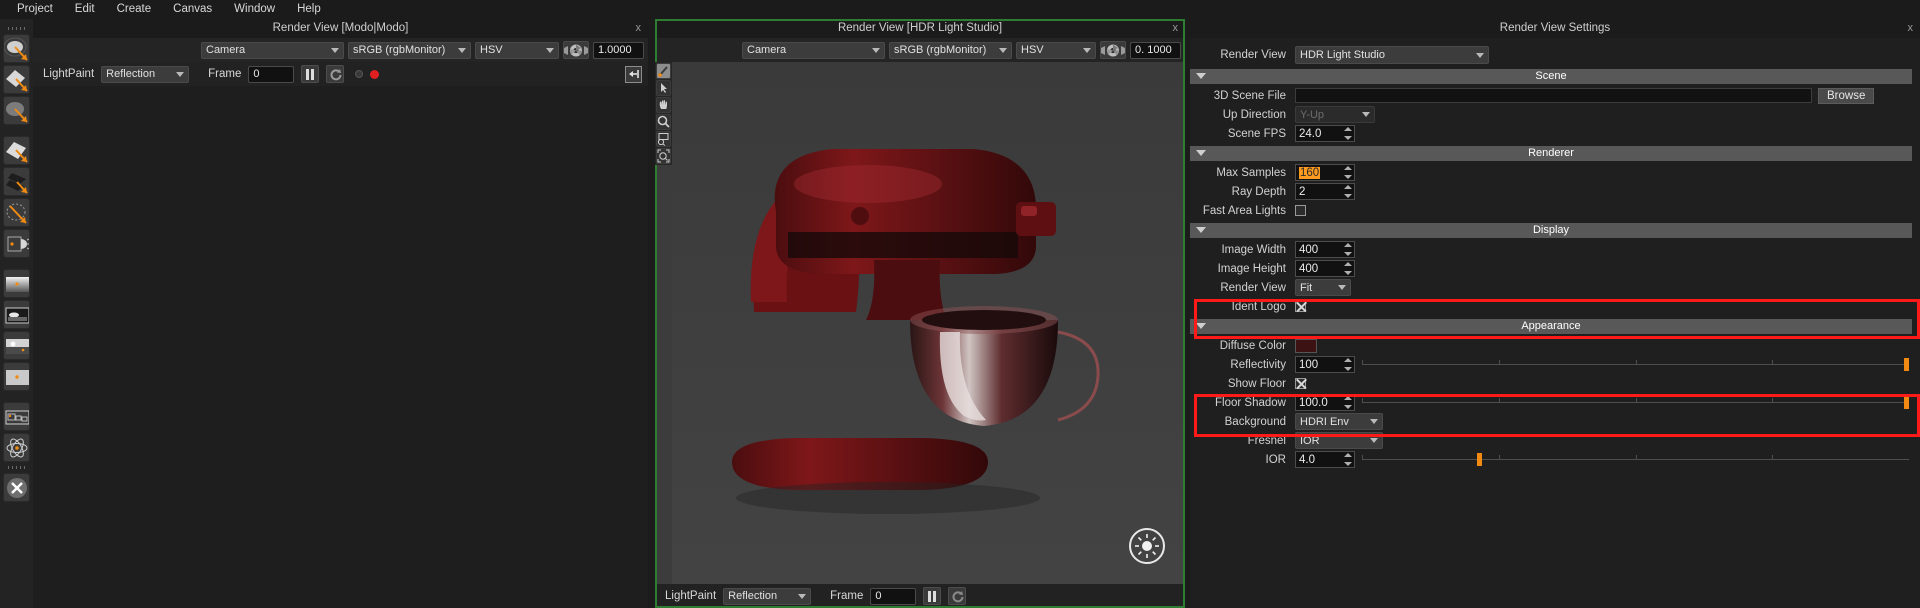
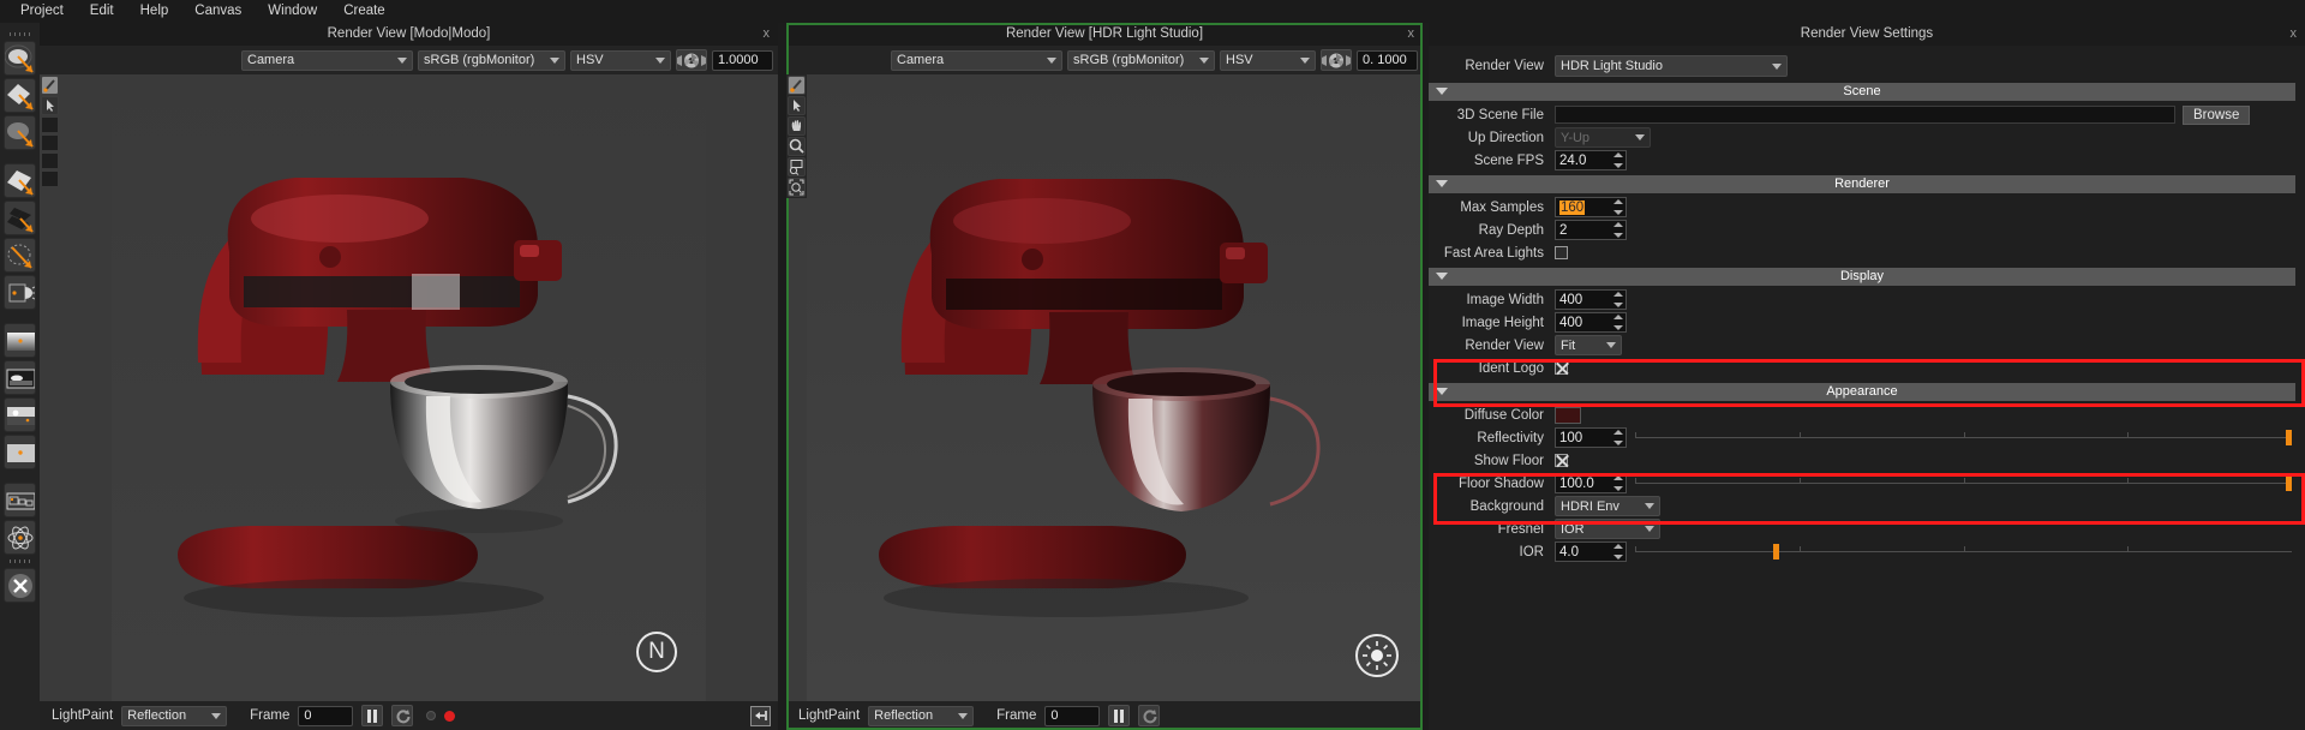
  Project
  Edit
- Create
+ Help
  Canvas
  Window
- Help
+ Create
  Render View [Modo|Modo]
  x
  Camera
  sRGB (rgbMonitor)
  HSV
  1.0000
+ N
  LightPaint
  Reflection
  Frame
  0
  Render View [HDR Light Studio]
  x
  Camera
  sRGB (rgbMonitor)
  HSV
  0. 1000
  LightPaint
  Reflection
  Frame
  0
  Render View Settings
  x
  Render View
  HDR Light Studio
  Scene
  3D Scene File
  Browse
  Up Direction
  Y-Up
  Scene FPS
  24.0
  Renderer
  Max Samples
  160
  Ray Depth
  2
  Fast Area Lights
  Display
  Image Width
  400
  Image Height
  400
  Render View
  Fit
  Ident Logo
  Appearance
  Diffuse Color
  Reflectivity
  100
  Show Floor
  Floor Shadow
  100.0
  Background
  HDRI Env
  Fresnel
  IOR
  IOR
  4.0
